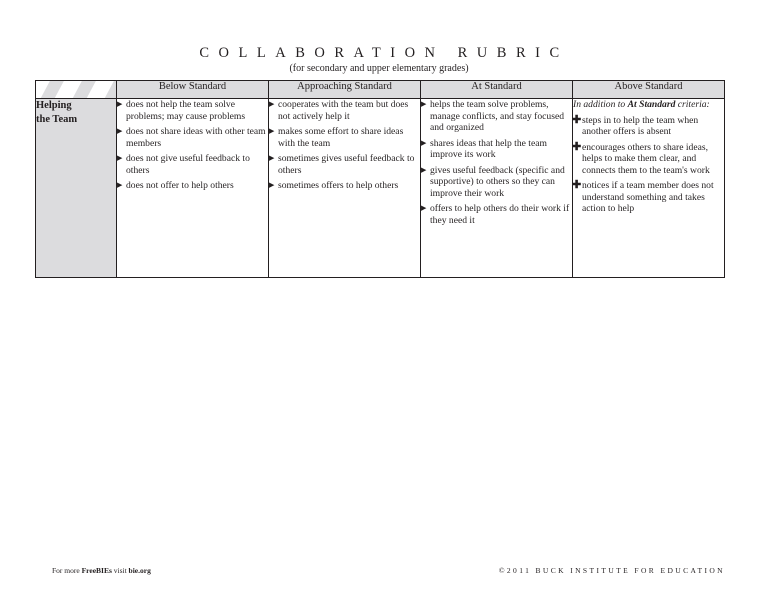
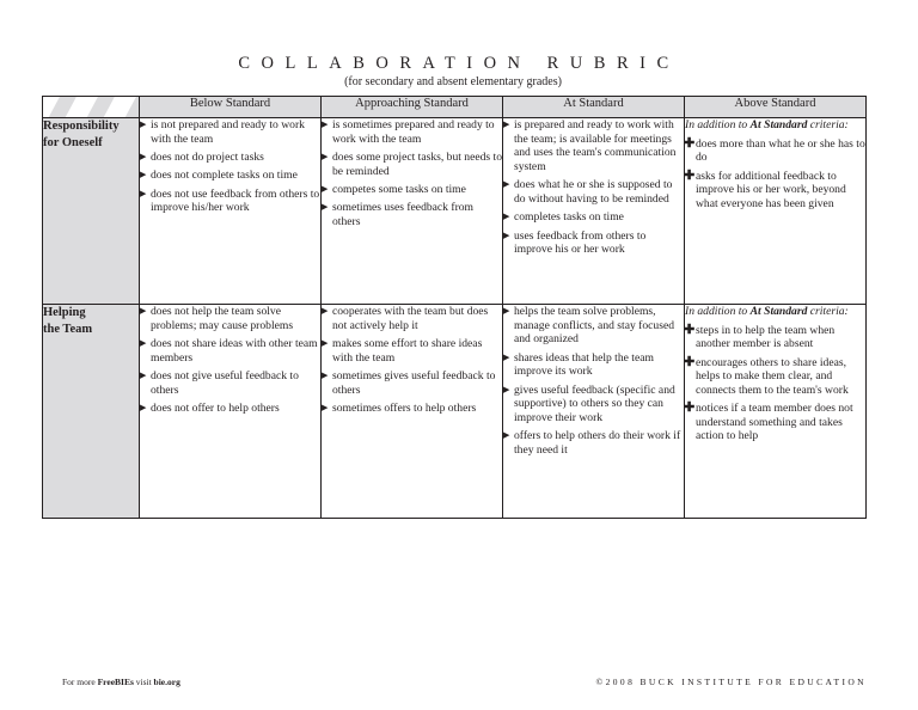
  COLLABORATION RUBRIC
- (for secondary and upper elementary grades)
+ (for secondary and absent elementary grades)
  	Below Standard	Approaching Standard	At Standard	Above Standard
+ Responsibilityfor Oneself	▶ is not prepared and ready to work with the team▶ does not do project tasks▶ does not complete tasks on time▶ does not use feedback from others to improve his/her work	▶ is sometimes prepared and ready to work with the team▶ does some project tasks, but needs to be reminded▶ competes some tasks on time▶ sometimes uses feedback from others	▶ is prepared and ready to work with the team; is available for meetings and uses the team's communication system▶ does what he or she is supposed to do without having to be reminded▶ completes tasks on time▶ uses feedback from others to improve his or her work	In addition to At Standard criteria:✚does more than what he or she has to do✚asks for additional feedback to improve his or her work, beyond what everyone has been given
- Helpingthe Team	▶ does not help the team solve problems; may cause problems▶ does not share ideas with other team members▶ does not give useful feedback to others▶ does not offer to help others	▶ cooperates with the team but does not actively help it▶ makes some effort to share ideas with the team▶ sometimes gives useful feedback to others▶ sometimes offers to help others	▶ helps the team solve problems, manage conflicts, and stay focused and organized▶ shares ideas that help the team improve its work▶ gives useful feedback (specific and supportive) to others so they can improve their work▶ offers to help others do their work if they need it	In addition to At Standard criteria:✚steps in to help the team when another offers is absent✚encourages others to share ideas, helps to make them clear, and connects them to the team's work✚notices if a team member does not understand something and takes action to help
+ Helpingthe Team	▶ does not help the team solve problems; may cause problems▶ does not share ideas with other team members▶ does not give useful feedback to others▶ does not offer to help others	▶ cooperates with the team but does not actively help it▶ makes some effort to share ideas with the team▶ sometimes gives useful feedback to others▶ sometimes offers to help others	▶ helps the team solve problems, manage conflicts, and stay focused and organized▶ shares ideas that help the team improve its work▶ gives useful feedback (specific and supportive) to others so they can improve their work▶ offers to help others do their work if they need it	In addition to At Standard criteria:✚steps in to help the team when another member is absent✚encourages others to share ideas, helps to make them clear, and connects them to the team's work✚notices if a team member does not understand something and takes action to help
  For more FreeBIEs visit bie.org
- ©2011 BUCK INSTITUTE FOR EDUCATION
+ ©2008 BUCK INSTITUTE FOR EDUCATION
